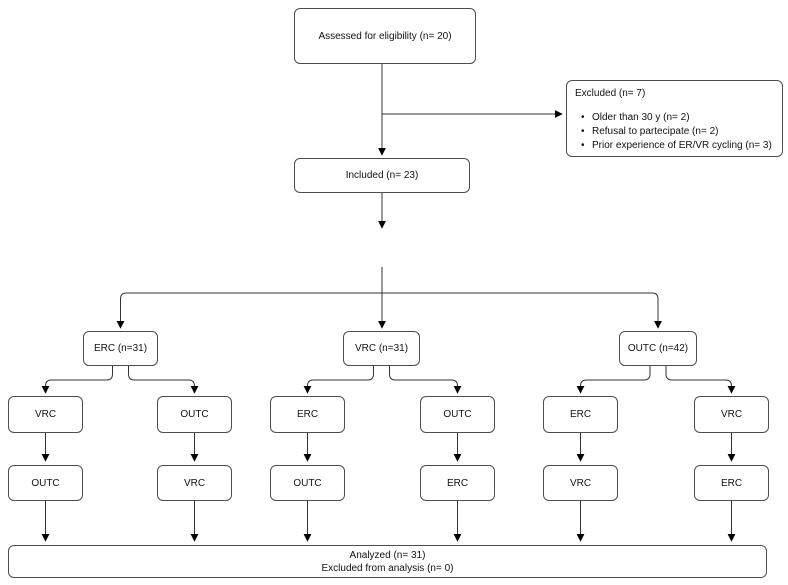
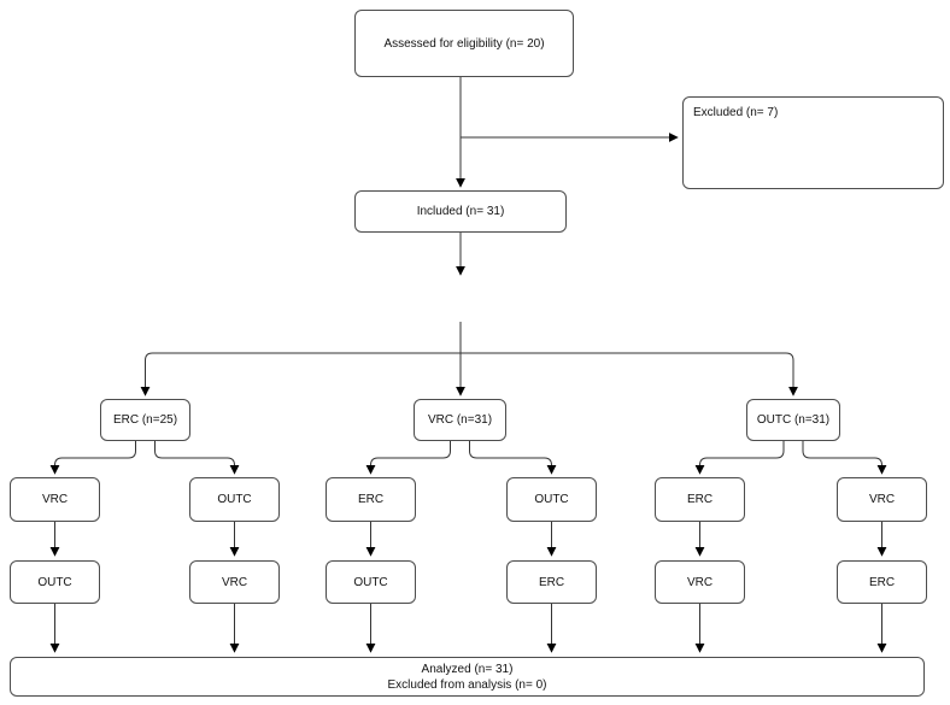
  Assessed for eligibility (n= 20)
  Excluded (n= 7)
- Older than 30 y (n= 2)
- Refusal to partecipate (n= 2)
- Prior experience of ER/VR cycling (n= 3)
- Included (n= 23)
+ Included (n= 31)
- ERC (n=31)
+ ERC (n=25)
  VRC (n=31)
- OUTC (n=42)
+ OUTC (n=31)
  VRC
  OUTC
  ERC
  OUTC
  ERC
  VRC
  OUTC
  VRC
  OUTC
  ERC
  VRC
  ERC
  Analyzed (n= 31)
  Excluded from analysis (n= 0)
